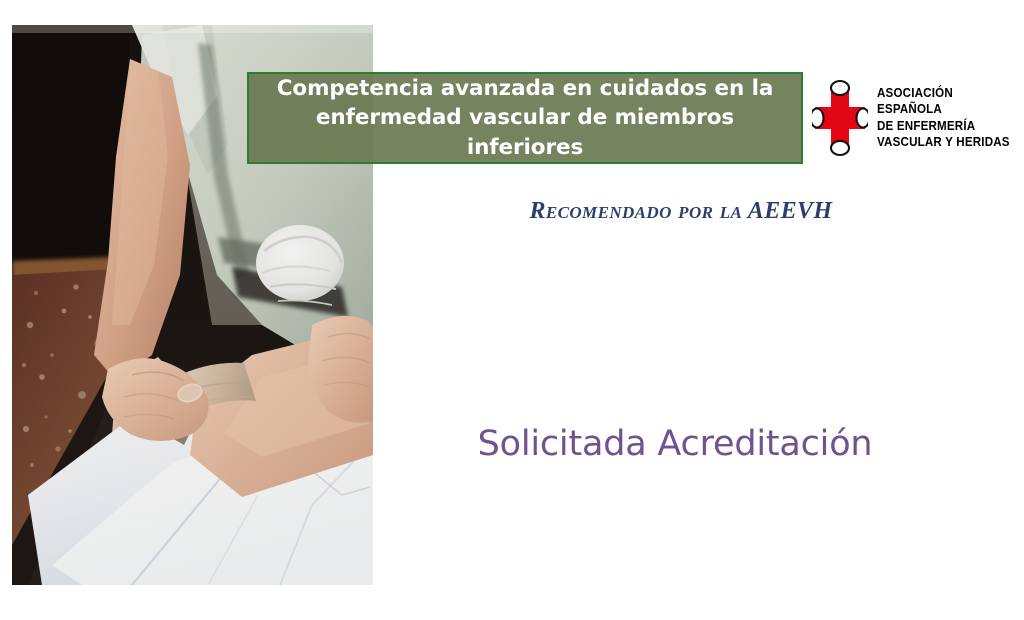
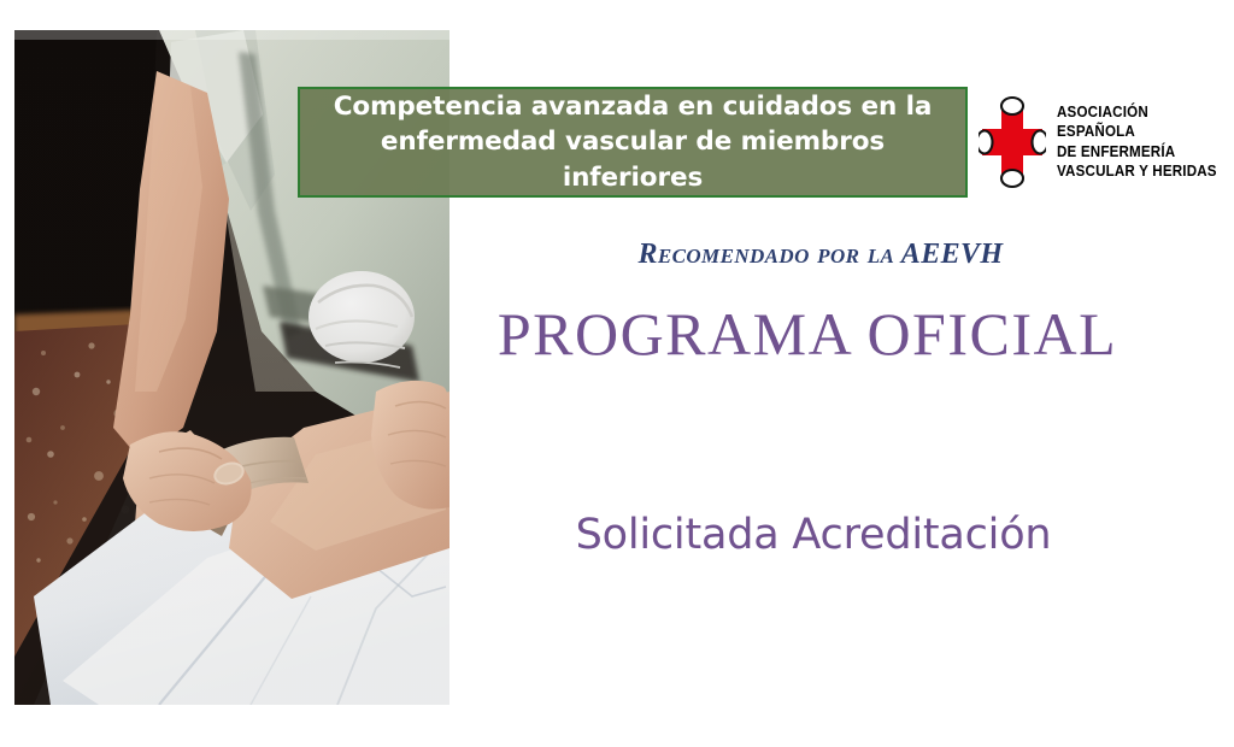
  Competencia avanzada en cuidados en la
  enfermedad vascular de miembros inferiores
  ASOCIACIÓN
  ESPAÑOLA
  DE ENFERMERÍA
  VASCULAR Y HERIDAS
  Recomendado por la AEEVH
+ PROGRAMA OFICIAL
  Solicitada Acreditación
